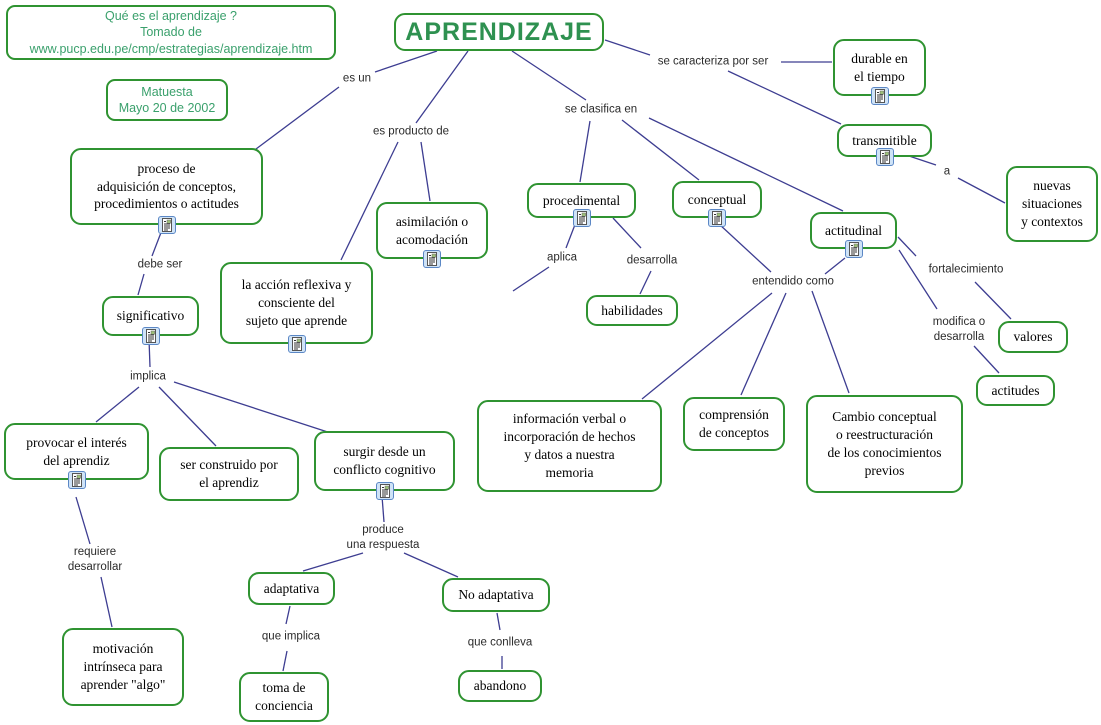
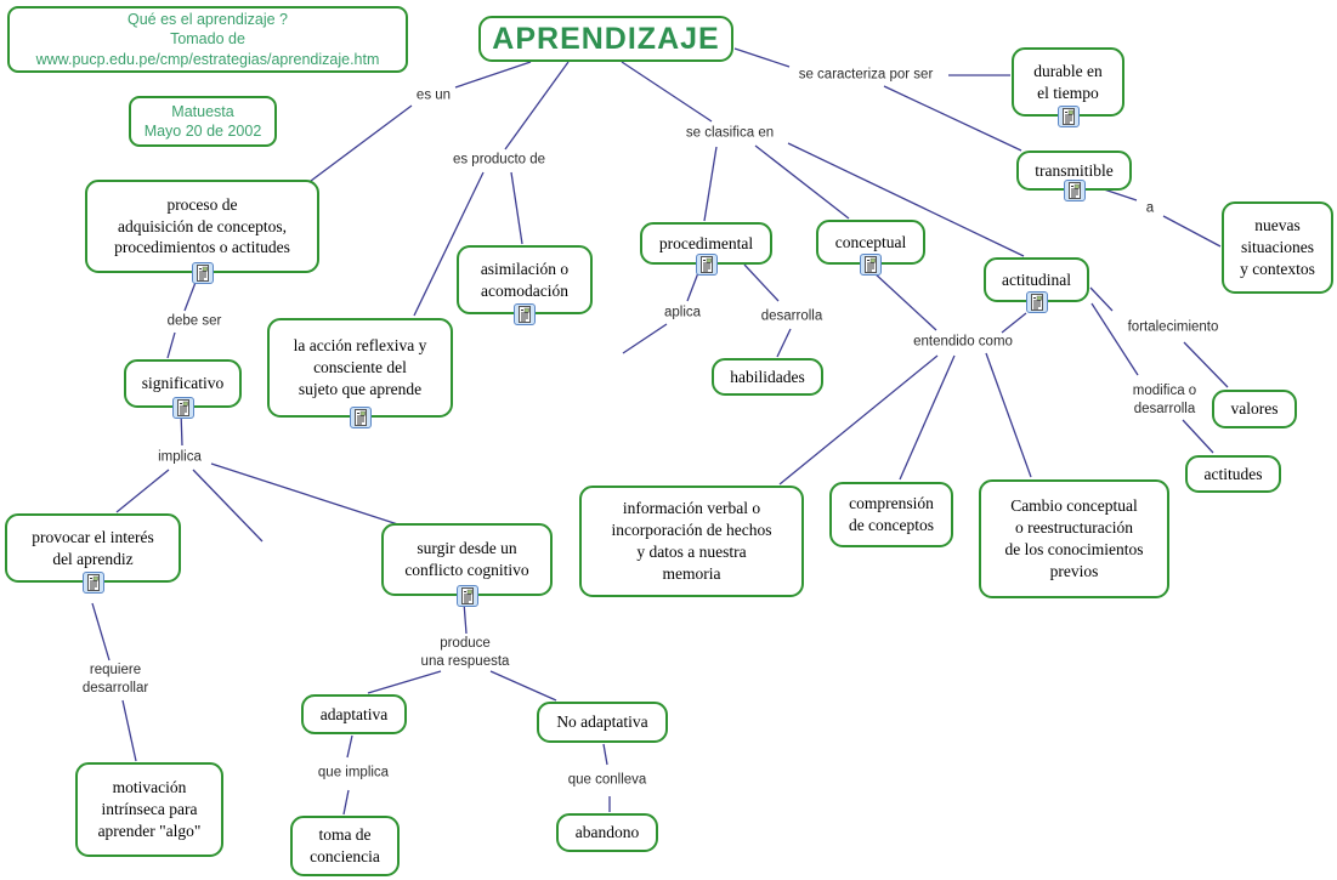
  Qué es el aprendizaje ?
  Tomado de
  www.pucp.edu.pe/cmp/estrategias/aprendizaje.htm
  Matuesta
  Mayo 20 de 2002
  APRENDIZAJE
  durable en
  el tiempo
  transmitible
  nuevas
  situaciones
  y contextos
  proceso de
  adquisición de conceptos,
  procedimientos o actitudes
  significativo
  asimilación o
  acomodación
  la acción reflexiva y
  consciente del
  sujeto que aprende
  procedimental
  conceptual
  actitudinal
  habilidades
  valores
  actitudes
  información verbal o
  incorporación de hechos
  y datos a nuestra
  memoria
  comprensión
  de conceptos
  Cambio conceptual
  o reestructuración
  de los conocimientos
  previos
  provocar el interés
  del aprendiz
- ser construido por
- el aprendiz
  surgir desde un
  conflicto cognitivo
  motivación
  intrínseca para
  aprender "algo"
  adaptativa
  No adaptativa
  toma de
  conciencia
  abandono
  es un
  es producto de
  se clasifica en
  se caracteriza por ser
  a
  debe ser
  implica
  aplica
  desarrolla
  entendido como
  fortalecimiento
  modifica o
  desarrolla
  requiere
  desarrollar
  produce
  una respuesta
  que implica
  que conlleva
